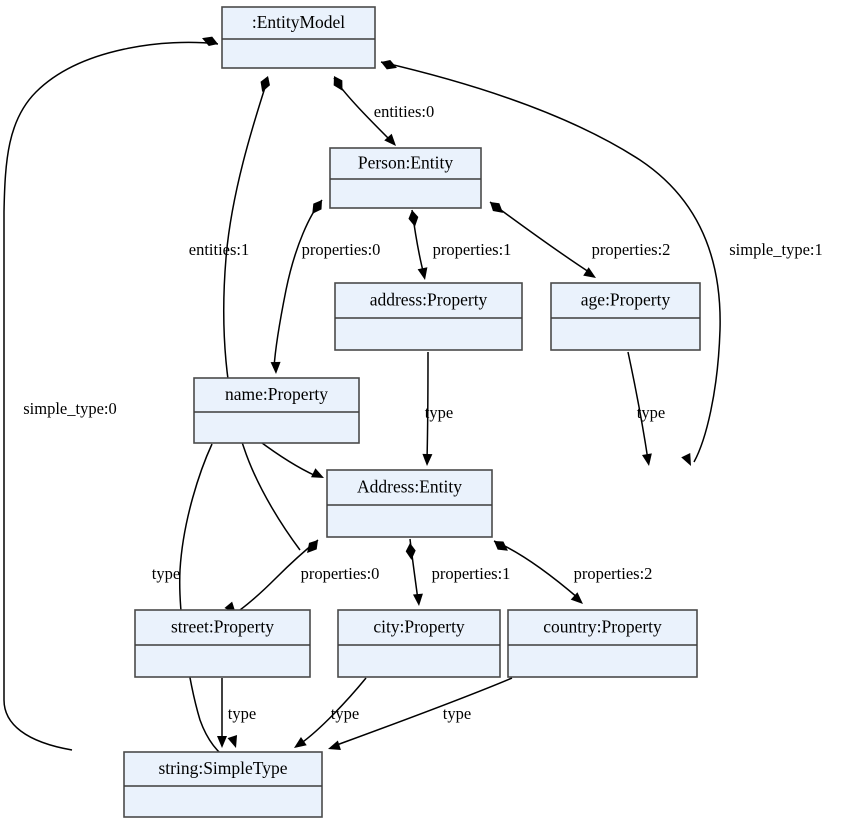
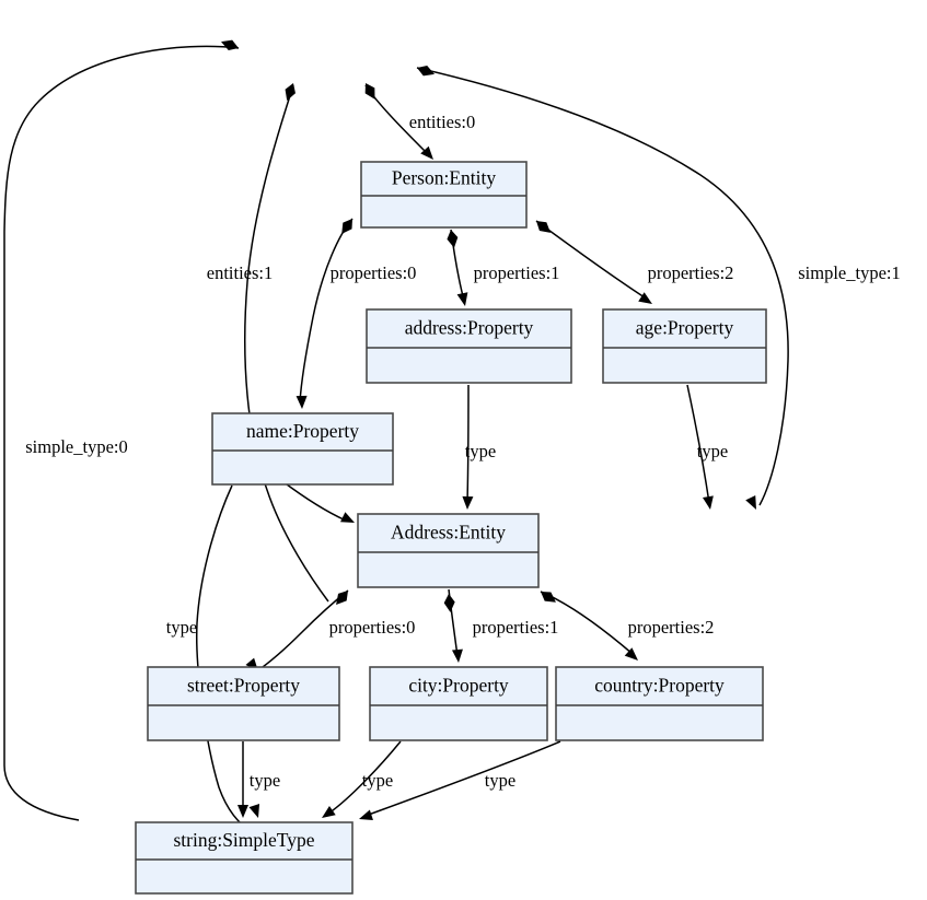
- :EntityModel
  Person:Entity
  address:Property
  age:Property
  name:Property
  Address:Entity
  street:Property
  city:Property
  country:Property
  string:SimpleType
  entities:0
  entities:1
  simple_type:0
  simple_type:1
  properties:0
  properties:1
  properties:2
  type
  type
  type
  properties:0
  properties:1
  properties:2
  type
  type
  type
